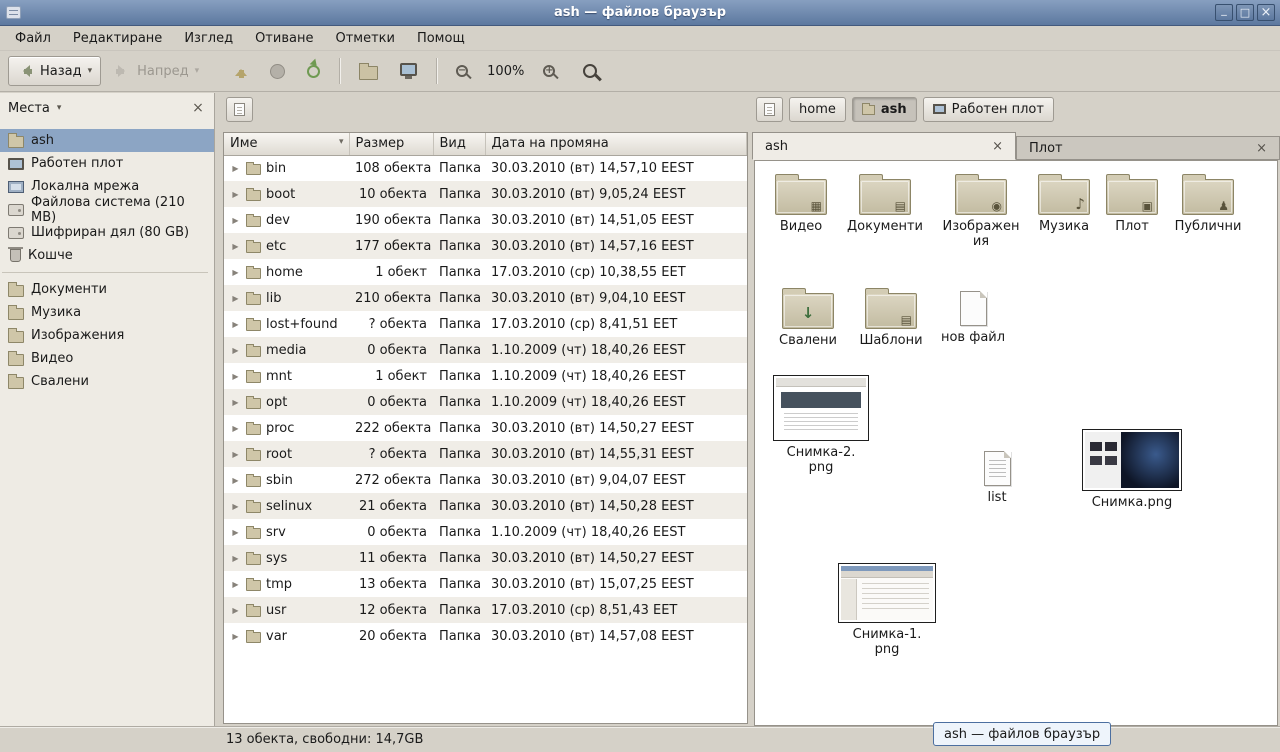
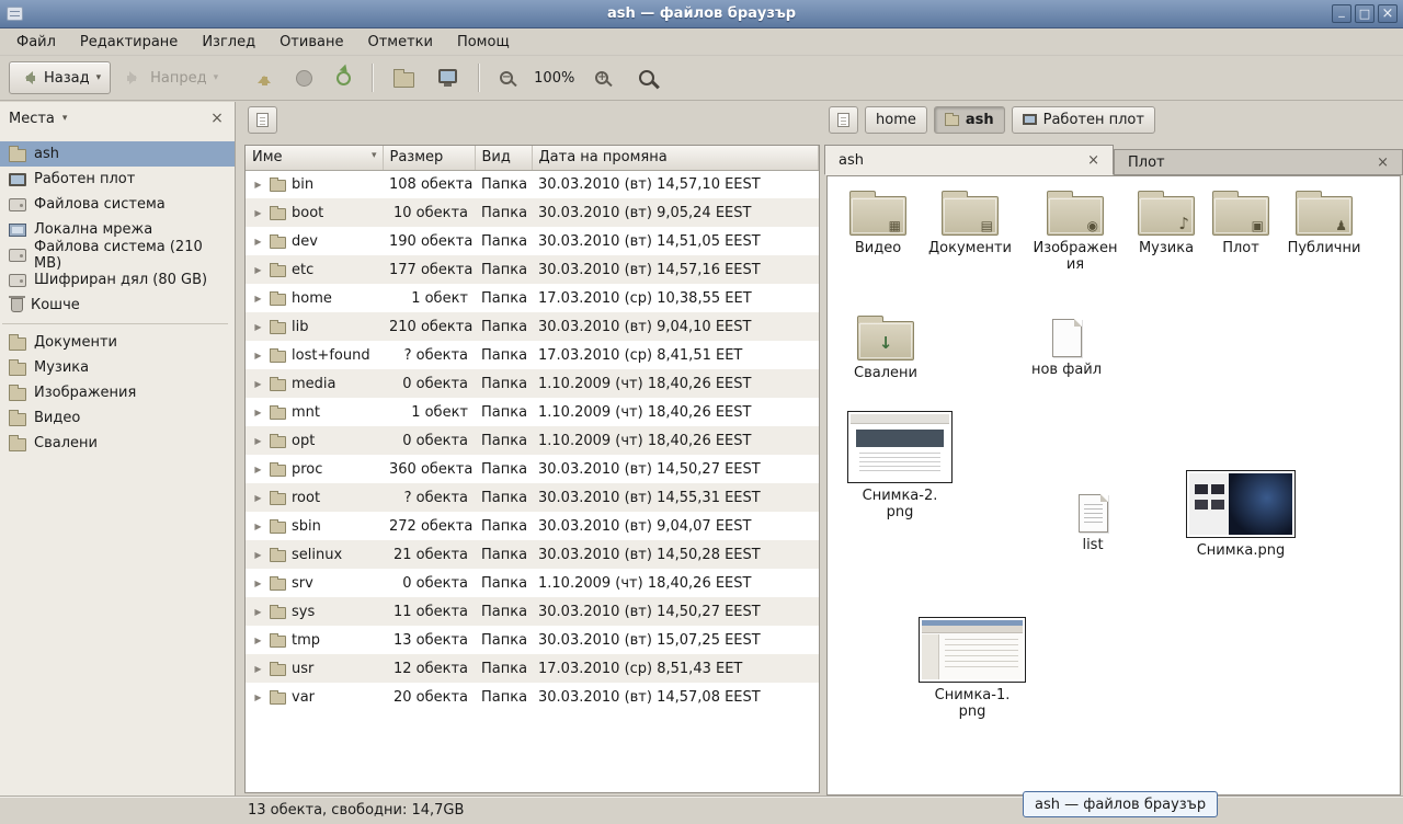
  ash — файлов браузър
  Файл
  Редактиране
  Изглед
  Отиване
  Отметки
  Помощ
  Назад
  Напред
  100%
  Места
  ash
  Работен плот
+ Файлова система
  Локална мрежа
  Файлова система (210 MB)
  Шифриран дял (80 GB)
  Кошче
  Документи
  Музика
  Изображения
  Видео
  Свалени
  Име	Размер	Вид	Дата на промяна
  bin	108 обекта	Папка	30.03.2010 (вт) 14,57,10 EEST
  boot	10 обекта	Папка	30.03.2010 (вт) 9,05,24 EEST
  dev	190 обекта	Папка	30.03.2010 (вт) 14,51,05 EEST
  etc	177 обекта	Папка	30.03.2010 (вт) 14,57,16 EEST
  home	1 обект	Папка	17.03.2010 (ср) 10,38,55 EET
  lib	210 обекта	Папка	30.03.2010 (вт) 9,04,10 EEST
  lost+found	? обекта	Папка	17.03.2010 (ср) 8,41,51 EET
  media	0 обекта	Папка	1.10.2009 (чт) 18,40,26 EEST
  mnt	1 обект	Папка	1.10.2009 (чт) 18,40,26 EEST
  opt	0 обекта	Папка	1.10.2009 (чт) 18,40,26 EEST
- proc	222 обекта	Папка	30.03.2010 (вт) 14,50,27 EEST
+ proc	360 обекта	Папка	30.03.2010 (вт) 14,50,27 EEST
  root	? обекта	Папка	30.03.2010 (вт) 14,55,31 EEST
  sbin	272 обекта	Папка	30.03.2010 (вт) 9,04,07 EEST
  selinux	21 обекта	Папка	30.03.2010 (вт) 14,50,28 EEST
  srv	0 обекта	Папка	1.10.2009 (чт) 18,40,26 EEST
  sys	11 обекта	Папка	30.03.2010 (вт) 14,50,27 EEST
  tmp	13 обекта	Папка	30.03.2010 (вт) 15,07,25 EEST
  usr	12 обекта	Папка	17.03.2010 (ср) 8,51,43 EET
  var	20 обекта	Папка	30.03.2010 (вт) 14,57,08 EEST
  home
  ash
  Работен плот
  ash
  Плот
  Видео
  Документи
  Изображен
  ия
  Музика
  Плот
  Публични
  Свалени
- Шаблони
  нов файл
  Снимка-2.
  png
  list
  Снимка.png
  Снимка-1.
  png
  13 обекта, свободни: 14,7GB
  ash — файлов браузър
